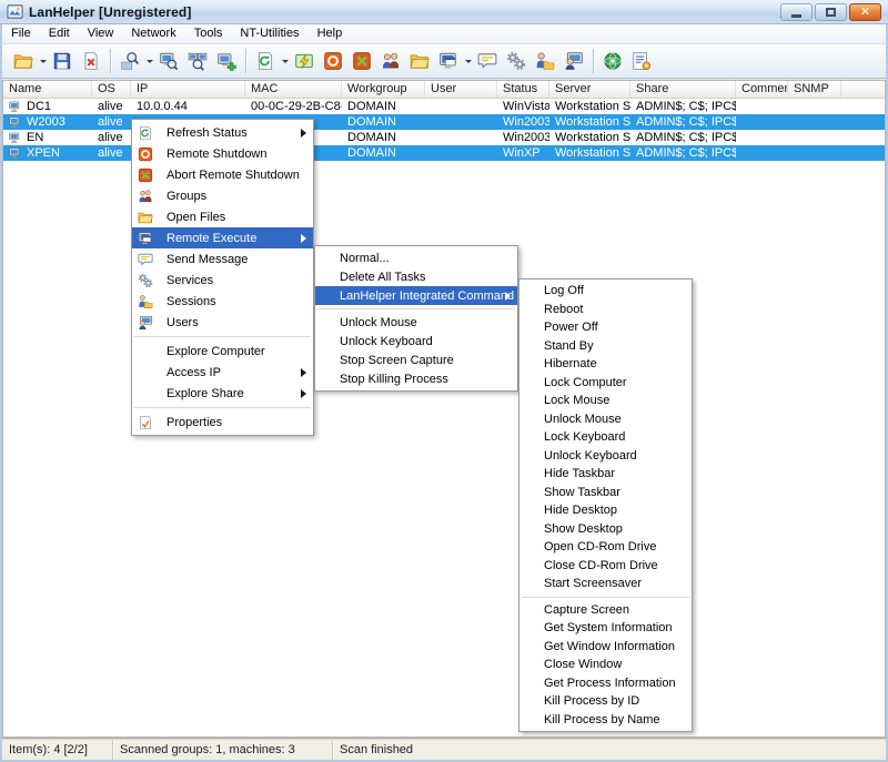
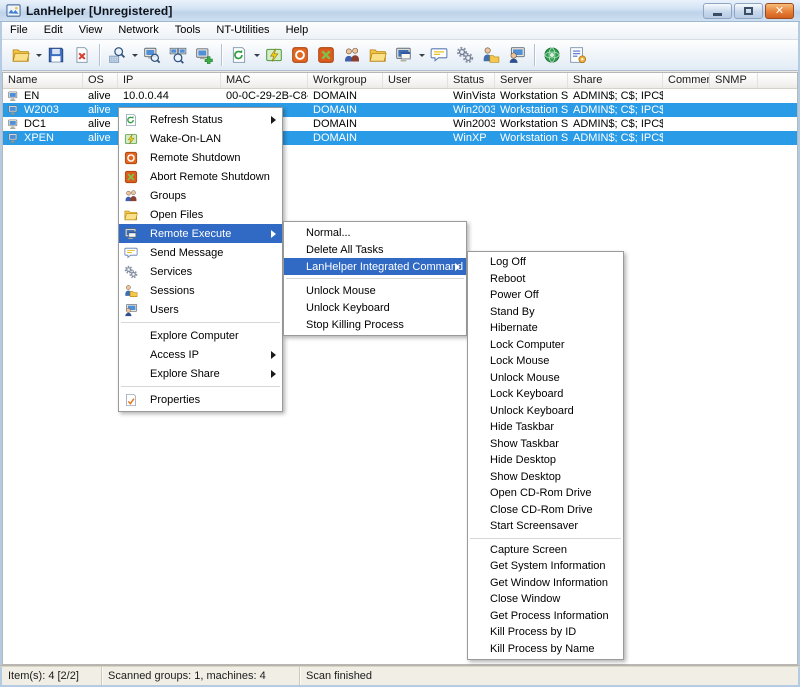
  LanHelper [Unregistered]
  ✕
  File
  Edit
  View
  Network
  Tools
  NT-Utilities
  Help
  Name
  OS
  IP
  MAC
  Workgroup
  User
  Status
  Server
  Share
  Commen
  SNMP
- DC1
+ EN
  alive
  10.0.0.44
  00-0C-29-2B-C8
  DOMAIN
  WinVista
  Workstation S
  ADMIN$; C$; IPC$
  W2003
  alive
  DOMAIN
  Win2003
  Workstation S
  ADMIN$; C$; IPC$
- EN
+ DC1
  alive
  DOMAIN
  Win2003
  Workstation S
  ADMIN$; C$; IPC$
  XPEN
  alive
  DOMAIN
  WinXP
  Workstation S
  ADMIN$; C$; IPC$
  Refresh Status
+ Wake-On-LAN
  Remote Shutdown
  Abort Remote Shutdown
  Groups
  Open Files
  Remote Execute
  Send Message
  Services
  Sessions
  Users
  Explore Computer
  Access IP
  Explore Share
  Properties
  Normal...
  Delete All Tasks
  LanHelper Integrated Command
  Unlock Mouse
  Unlock Keyboard
- Stop Screen Capture
  Stop Killing Process
  Log Off
  Reboot
  Power Off
  Stand By
  Hibernate
  Lock Computer
  Lock Mouse
  Unlock Mouse
  Lock Keyboard
  Unlock Keyboard
  Hide Taskbar
  Show Taskbar
  Hide Desktop
  Show Desktop
  Open CD-Rom Drive
  Close CD-Rom Drive
  Start Screensaver
  Capture Screen
  Get System Information
  Get Window Information
  Close Window
  Get Process Information
  Kill Process by ID
  Kill Process by Name
  Item(s): 4 [2/2]
- Scanned groups: 1, machines: 3
+ Scanned groups: 1, machines: 4
  Scan finished
